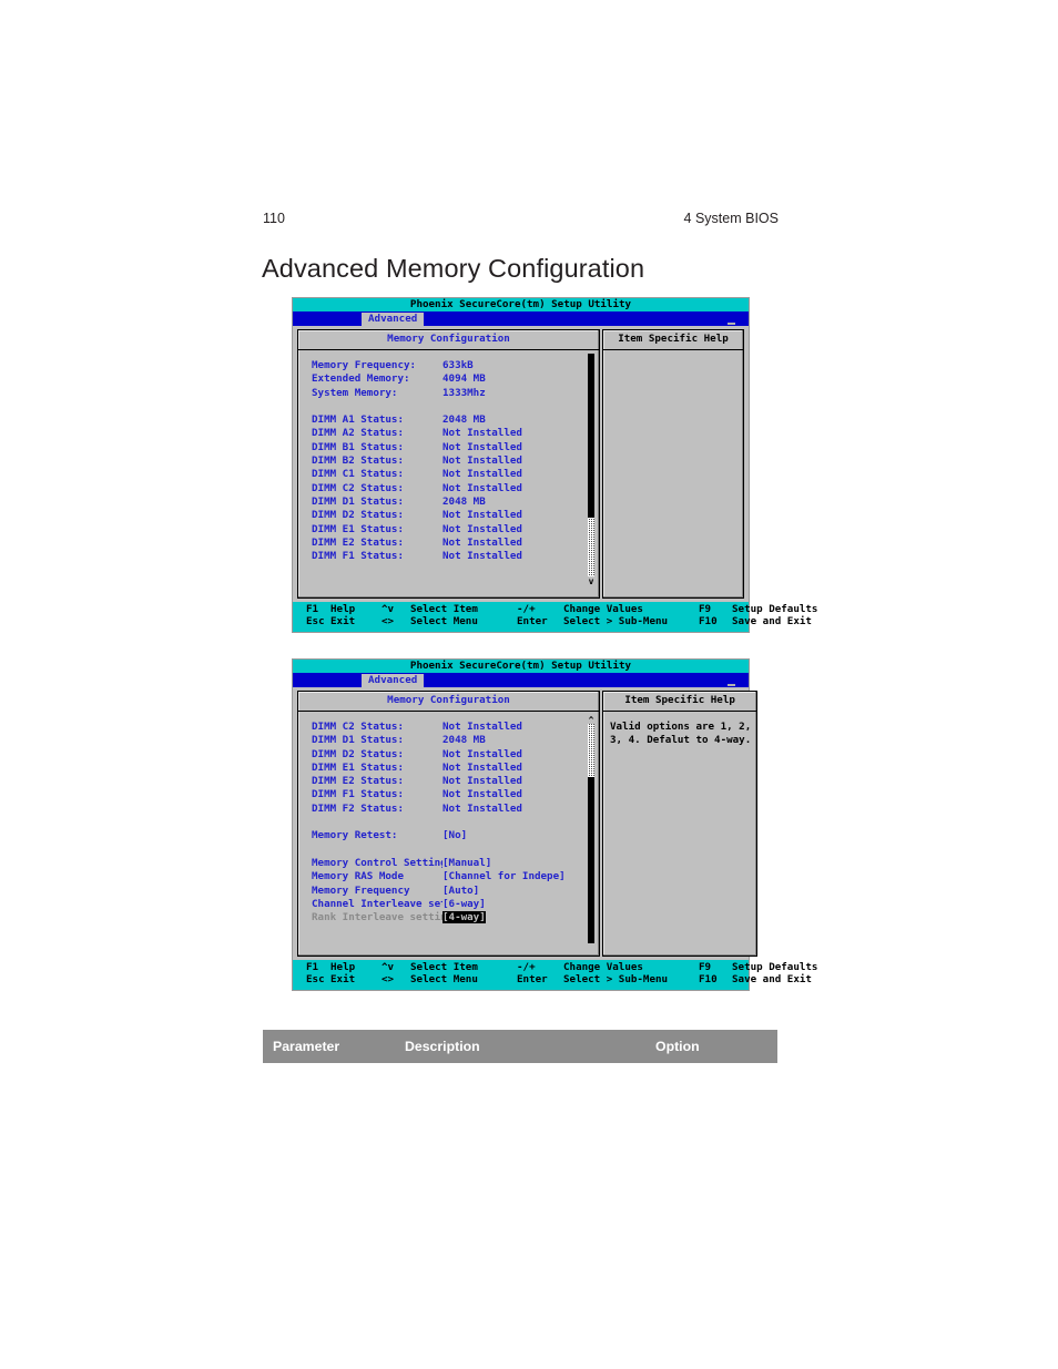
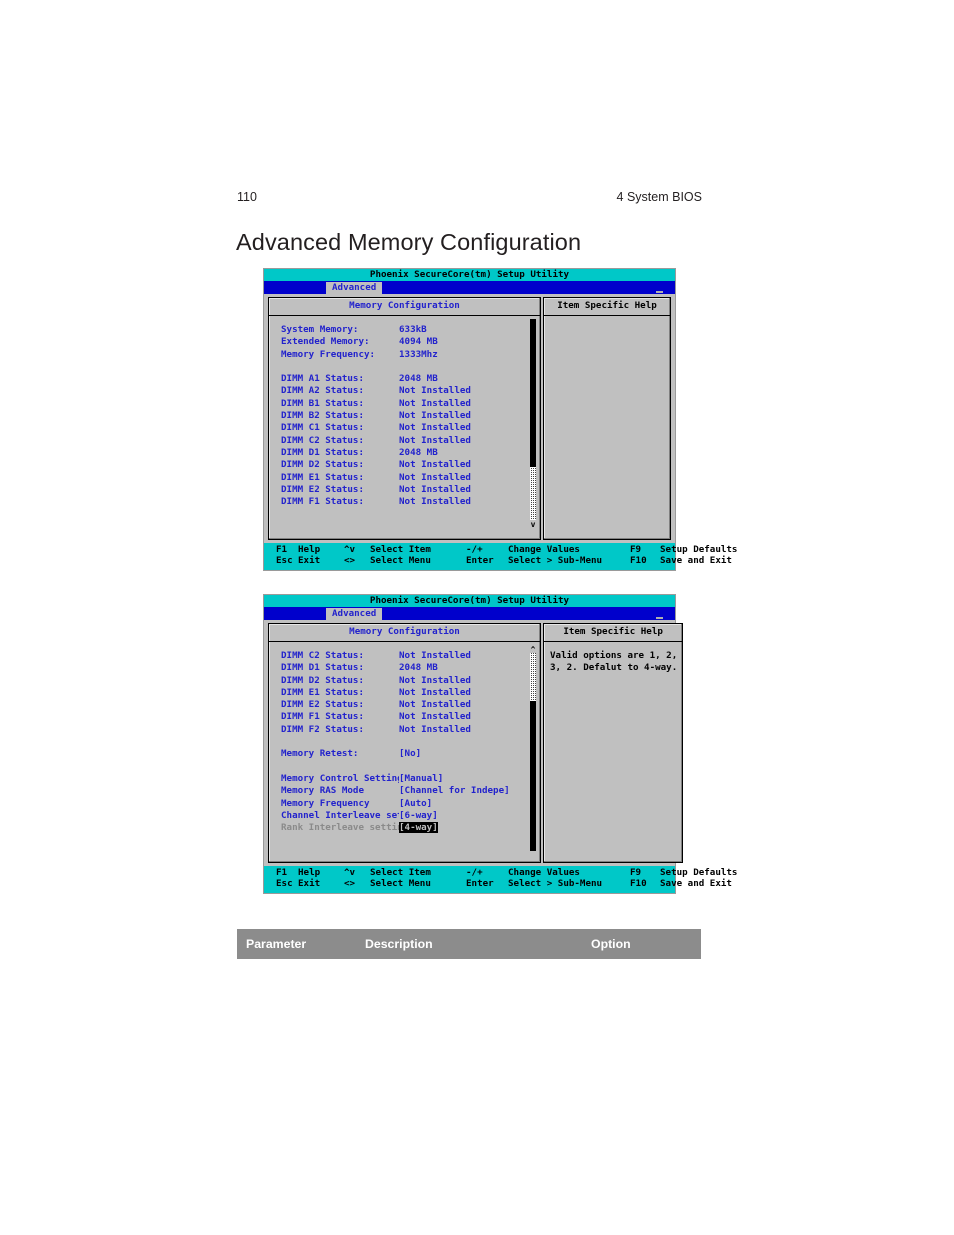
  110
  4 System BIOS
  Advanced Memory Configuration
  Phoenix SecureCore(tm) Setup Utility
  Advanced
  Memory Configuration
- Memory Frequency:
+ System Memory:
  633kB
  Extended Memory:
  4094 MB
- System Memory:
+ Memory Frequency:
  1333Mhz
  DIMM A1 Status:
  2048 MB
  DIMM A2 Status:
  Not Installed
  DIMM B1 Status:
  Not Installed
  DIMM B2 Status:
  Not Installed
  DIMM C1 Status:
  Not Installed
  DIMM C2 Status:
  Not Installed
  DIMM D1 Status:
  2048 MB
  DIMM D2 Status:
  Not Installed
  DIMM E1 Status:
  Not Installed
  DIMM E2 Status:
  Not Installed
  DIMM F1 Status:
  Not Installed
  v
  Item Specific Help
  F1
  Help
  ^v
  Select Item
  -/+
  Change Values
  F9
  Setup Defaults
  Esc
  Exit
  <>
  Select Menu
  Enter
  Select > Sub-Menu
  F10
  Save and Exit
  Phoenix SecureCore(tm) Setup Utility
  Advanced
  Memory Configuration
  DIMM C2 Status:
  Not Installed
  DIMM D1 Status:
  2048 MB
  DIMM D2 Status:
  Not Installed
  DIMM E1 Status:
  Not Installed
  DIMM E2 Status:
  Not Installed
  DIMM F1 Status:
  Not Installed
  DIMM F2 Status:
  Not Installed
  Memory Retest:
  [No]
  Memory Control Settin
  [Manual]
  Memory RAS Mode
  [Channel for Indepe]
  Memory Frequency
  [Auto]
  Channel Interleave se
  [6-way]
  Rank Interleave setti
  [4-way]
  ^
  Item Specific Help
  Valid options are 1, 2,
- 3, 4. Defalut to 4-way.
+ 3, 2. Defalut to 4-way.
  F1
  Help
  ^v
  Select Item
  -/+
  Change Values
  F9
  Setup Defaults
  Esc
  Exit
  <>
  Select Menu
  Enter
  Select > Sub-Menu
  F10
  Save and Exit
  Parameter
  Description
  Option
